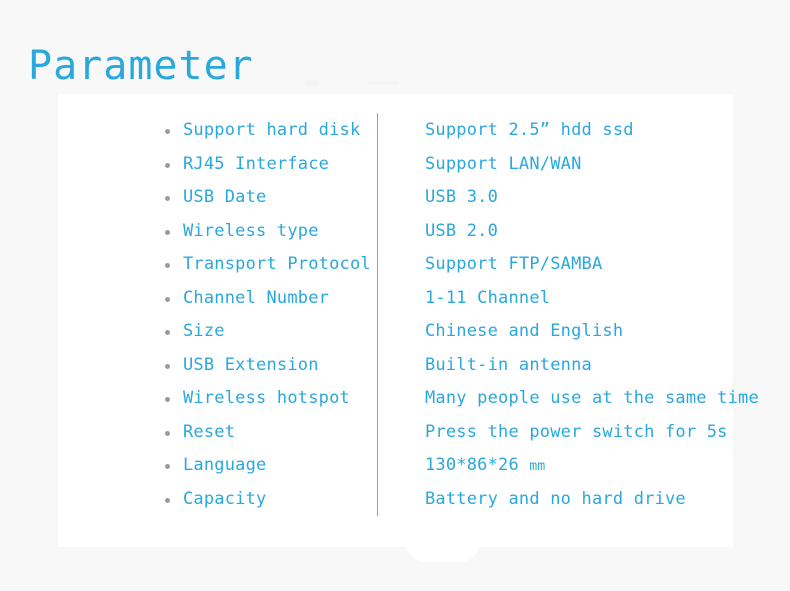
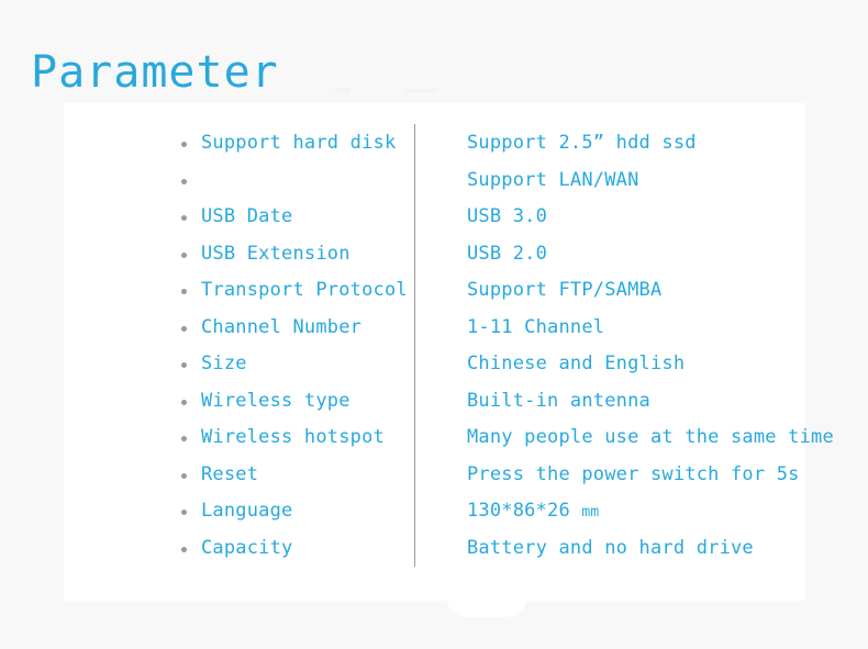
  Parameter
  Support hard disk
  Support 2.5” hdd ssd
- RJ45 Interface
  Support LAN/WAN
  USB Date
  USB 3.0
- Wireless type
+ USB Extension
  USB 2.0
  Transport Protocol
  Support FTP/SAMBA
  Channel Number
  1-11 Channel
  Size
  Chinese and English
- USB Extension
+ Wireless type
  Built-in antenna
  Wireless hotspot
  Many people use at the same time
  Reset
  Press the power switch for 5s
  Language
  130*86*26 mm
  Capacity
  Battery and no hard drive
